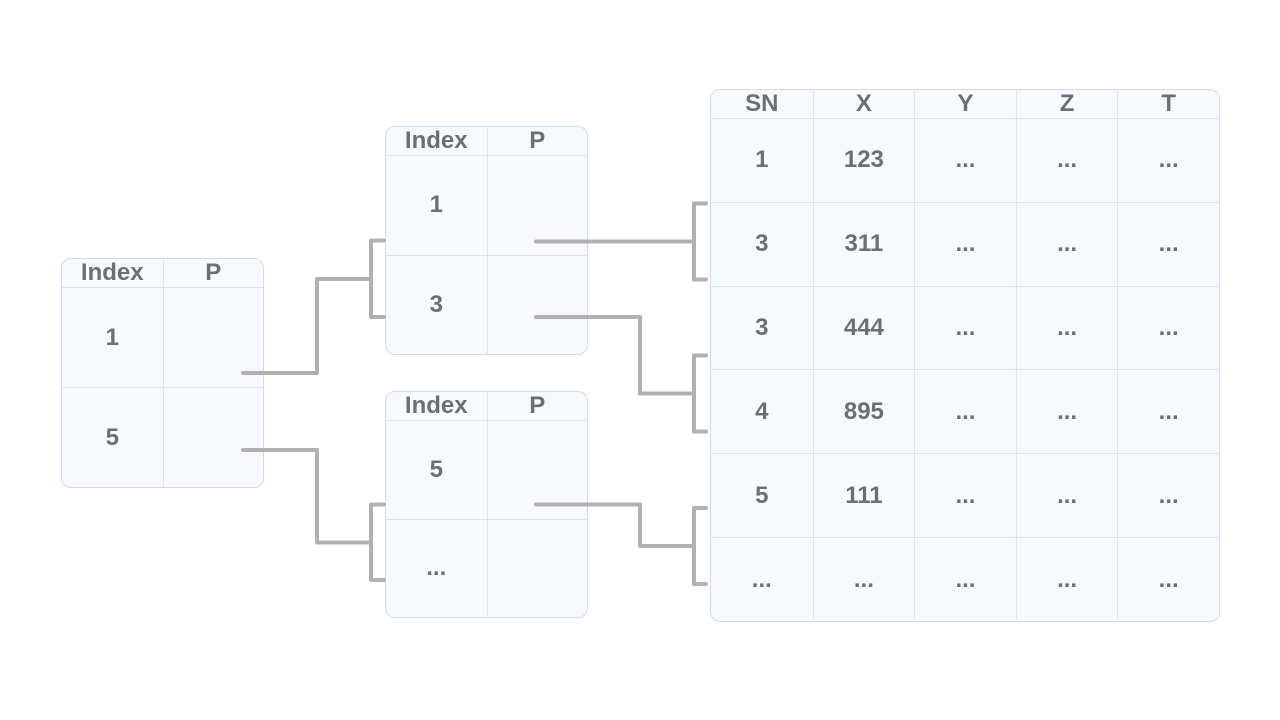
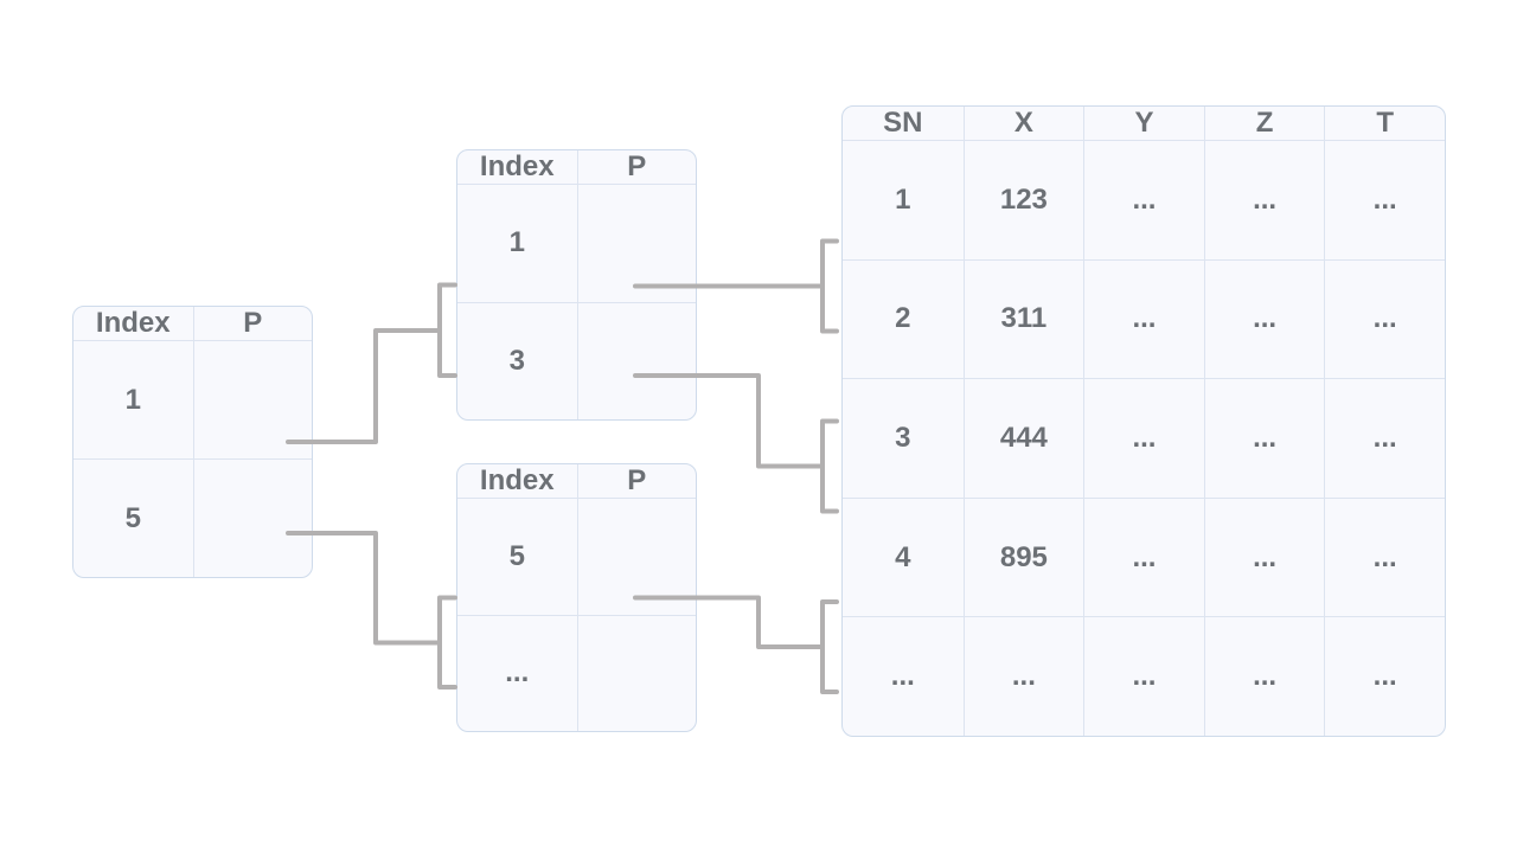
  Index	P
  1
  5
  Index	P
  1
  3
  Index	P
  5
  ...
  SN	X	Y	Z	T
  1	123	...	...	...
- 3	311	...	...	...
+ 2	311	...	...	...
  3	444	...	...	...
  4	895	...	...	...
- 5	111	...	...	...
  ...	...	...	...	...
